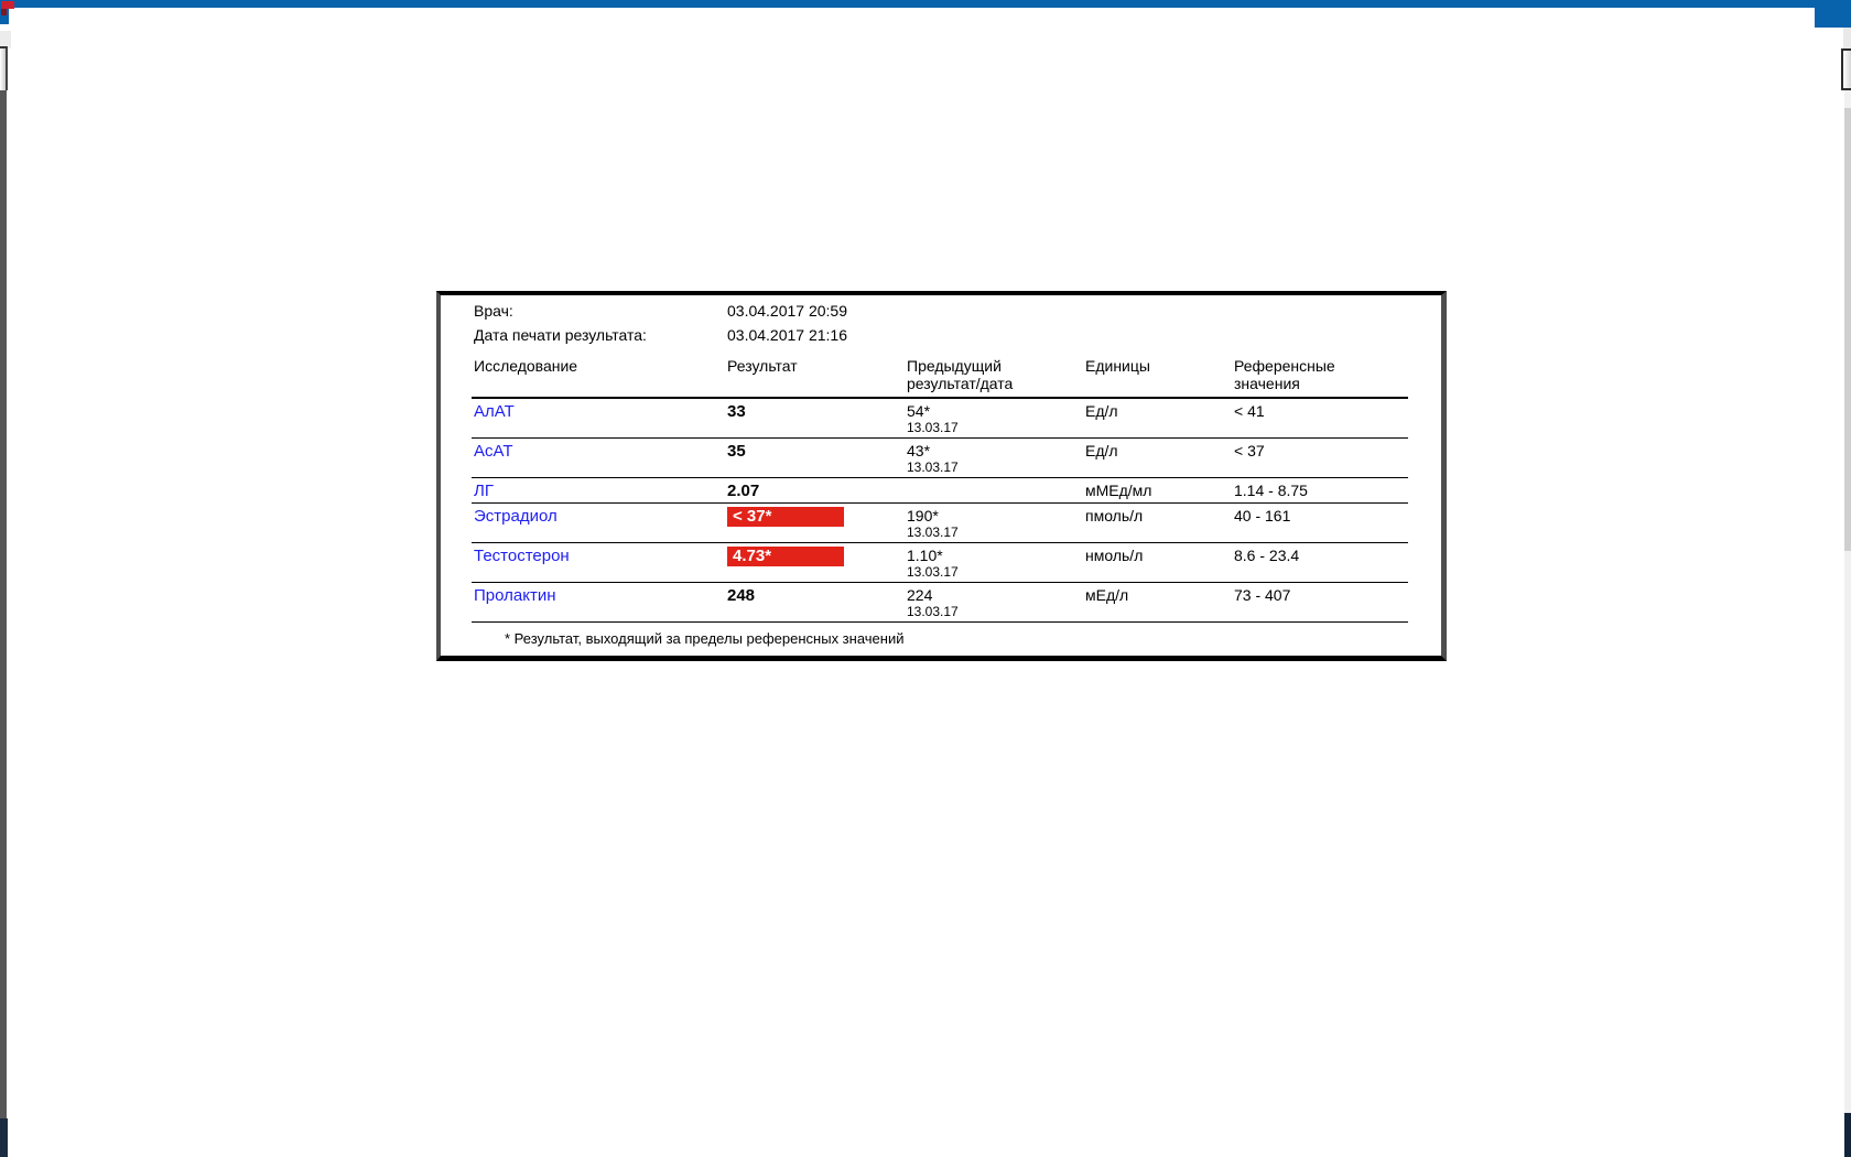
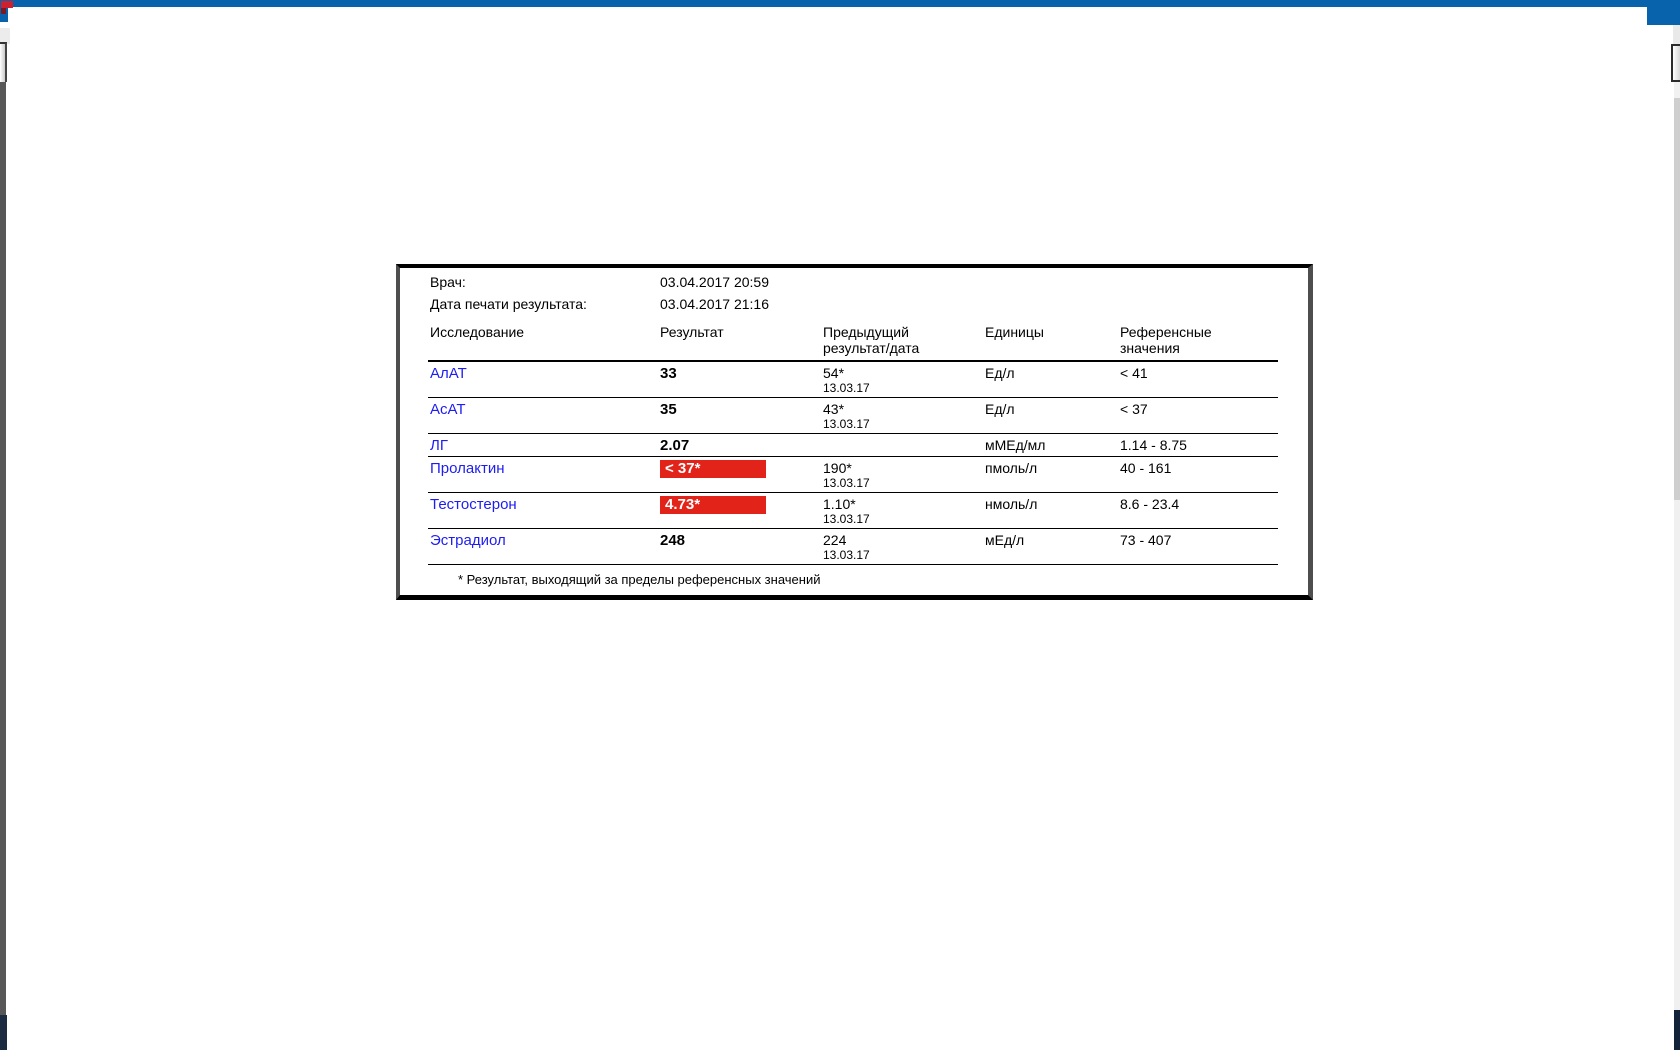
  Врач: 03.04.2017 20:59
  Дата печати результата: 03.04.2017 21:16
  Исследование	Результат	Предыдущий результат/дата	Единицы	Референсные значения
  АлАТ	33	54*13.03.17	Ед/л	< 41
  АсАТ	35	43*13.03.17	Ед/л	< 37
  ЛГ	2.07		мМЕд/мл	1.14 - 8.75
- Эстрадиол	< 37*	190*13.03.17	пмоль/л	40 - 161
+ Пролактин	< 37*	190*13.03.17	пмоль/л	40 - 161
  Тестостерон	4.73*	1.10*13.03.17	нмоль/л	8.6 - 23.4
- Пролактин	248	22413.03.17	мЕд/л	73 - 407
+ Эстрадиол	248	22413.03.17	мЕд/л	73 - 407
  * Результат, выходящий за пределы референсных значений
